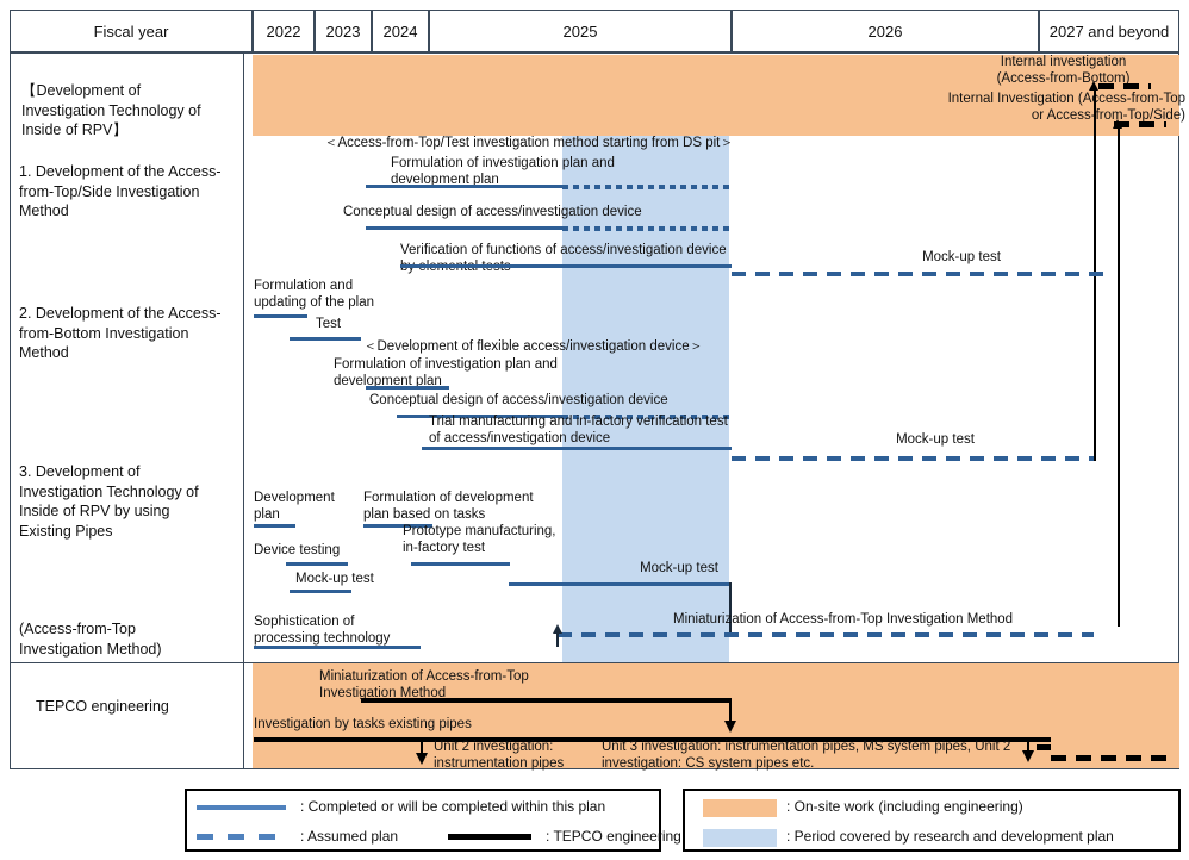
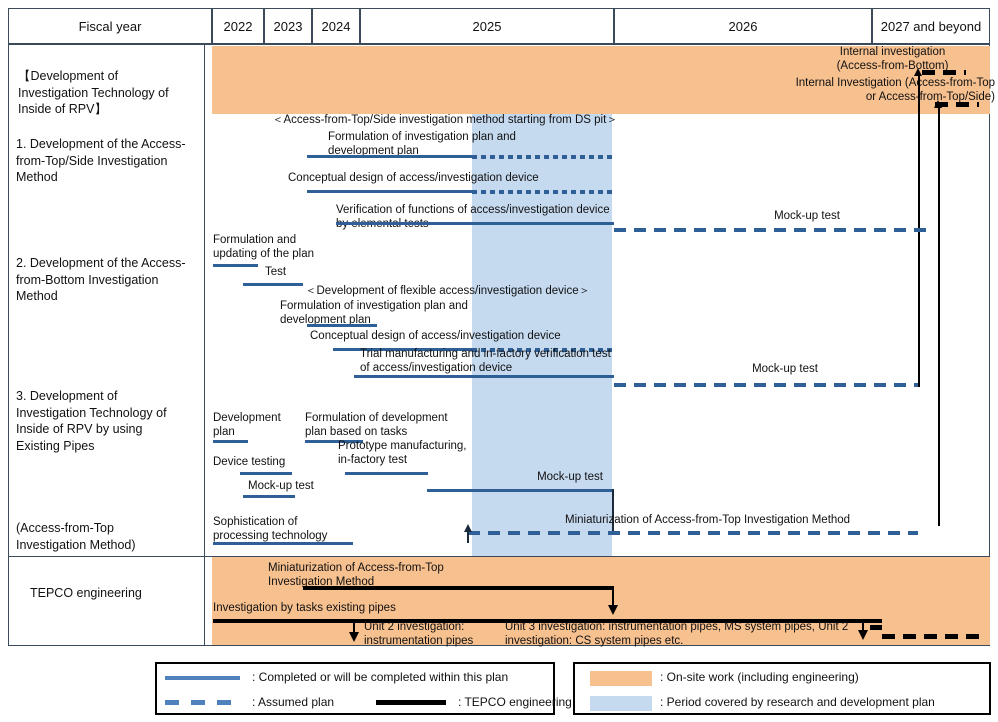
  Fiscal year
  2022
  2023
  2024
  2025
  2026
  2027 and beyond
  【Development of
  Investigation Technology of
  Inside of RPV】
  1. Development of the Access-
  from-Top/Side Investigation
  Method
  2. Development of the Access-
  from-Bottom Investigation
  Method
  3. Development of
  Investigation Technology of
  Inside of RPV by using
  Existing Pipes
  (Access-from-Top
  Investigation Method)
  TEPCO engineering
  Internal investigation
  (Access-from-Bottom)
  Internal Investigation (Acess-from-Top
  or Accessfrom-Top/Side)
- ＜Access-from-Top/Test investigation method starting from DS pit＞
+ ＜Access-from-Top/Side investigation method starting from DS pit＞
  Formulation of investigation plan and
  development plan
  Conceptual design of access/investigation device
  Verification of functions of access/investigation device
  Mock-up test
  Formulation and
  updating of the plan
  Test
  ＜Development of flexible access/investigation device＞
  Formulation of investigation plan and
  development plan
  Conceptual design of access/investigation device
  Trial manufacturing and in-factory verification test
  of access/investigation device
  Mock-up test
  Development
  plan
  Formulation of development
  plan based on tasks
  Device testing
  Prototype manufacturing,
  in-factory test
  Mock-up test
  Mock-up test
  Sophistication of
  processing technology
  Miniaturization of Access-from-Top Investigation Method
  Miniaturization of Access-from-Top
  Investigation Method
  Investigation by tasks existing pipes
  Unit 2 investigation:
  instrumentation pipes
  Unit 3 investigation: instrumentation pipes, MS system pipes, Unit 2
  investigation: CS system pipes etc.
  : Completed or will be completed within this plan
  : Assumed plan
  : TEPCO engineering
  : On-site work (including engineering)
  : Period covered by research and development plan
